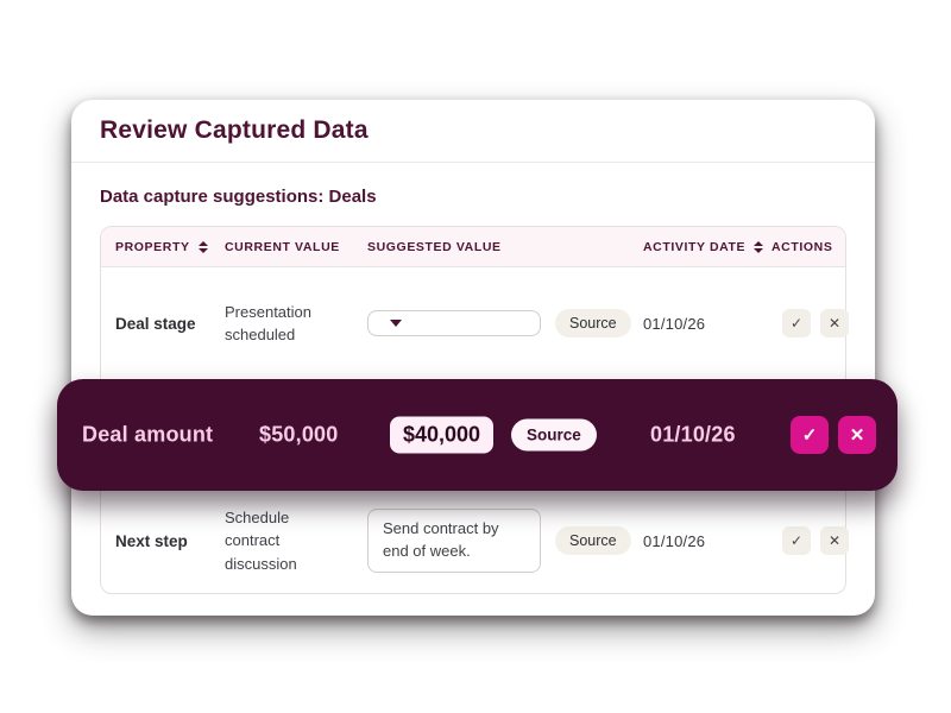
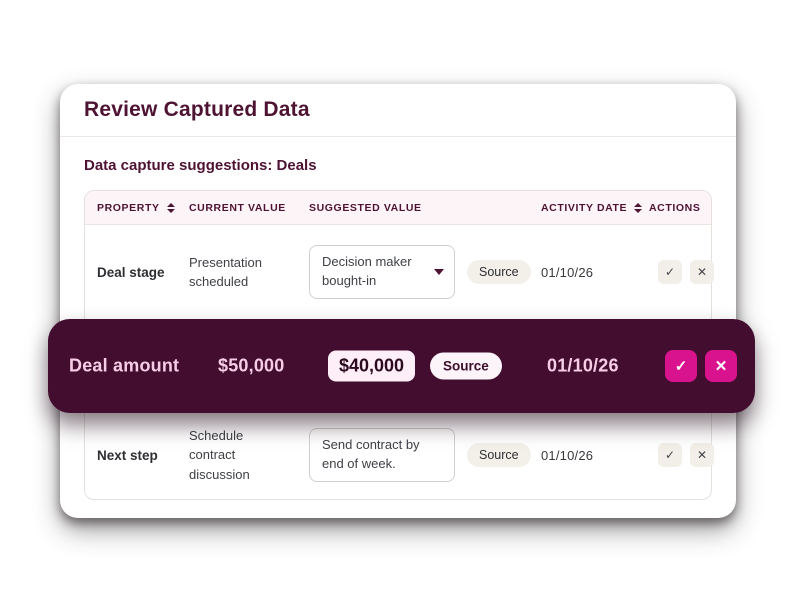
  Review Captured Data
  Data capture suggestions: Deals
  PROPERTY
  CURRENT VALUE
  SUGGESTED VALUE
  ACTIVITY DATE
  ACTIONS
  Deal stage
  Presentation scheduled
+ Decision maker bought-in
  Source
  01/10/26
  ✓
  ✕
  Next step
  Schedule contract discussion
  Send contract by end of week.
  Source
  01/10/26
  ✓
  ✕
  Deal amount
  $50,000
  $40,000
  Source
  01/10/26
  ✓
  ✕
